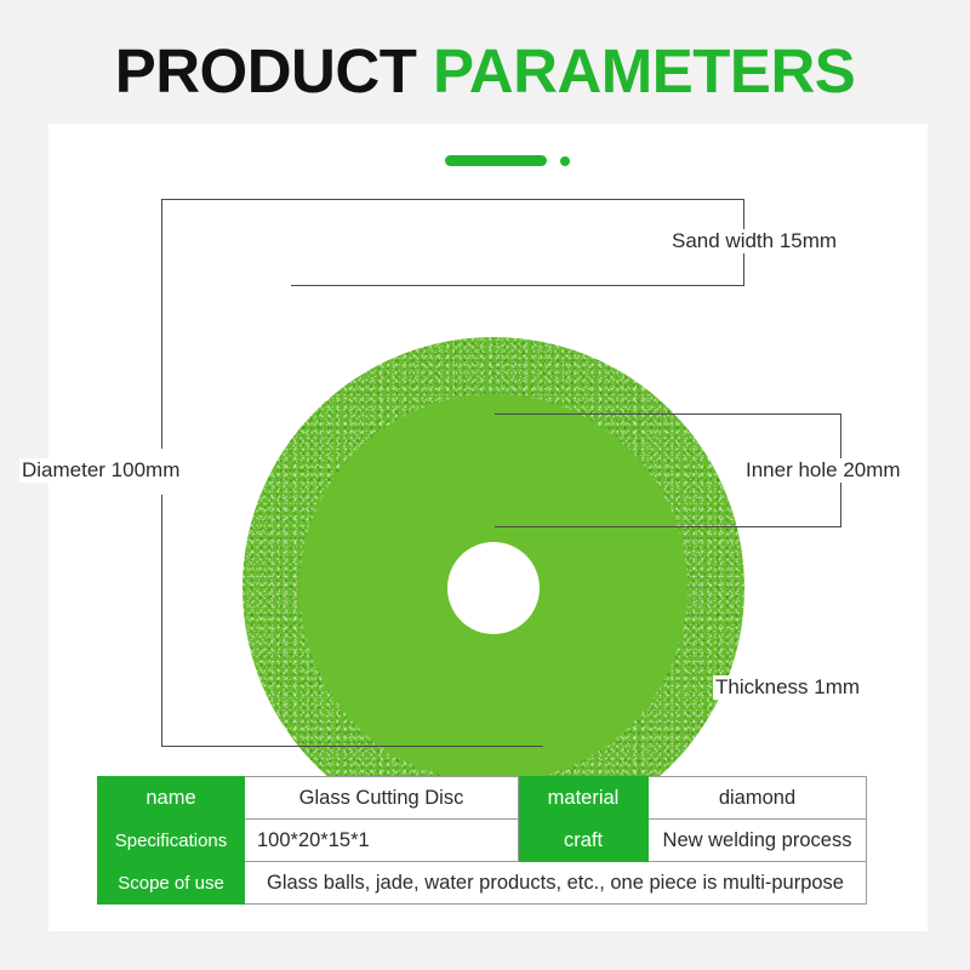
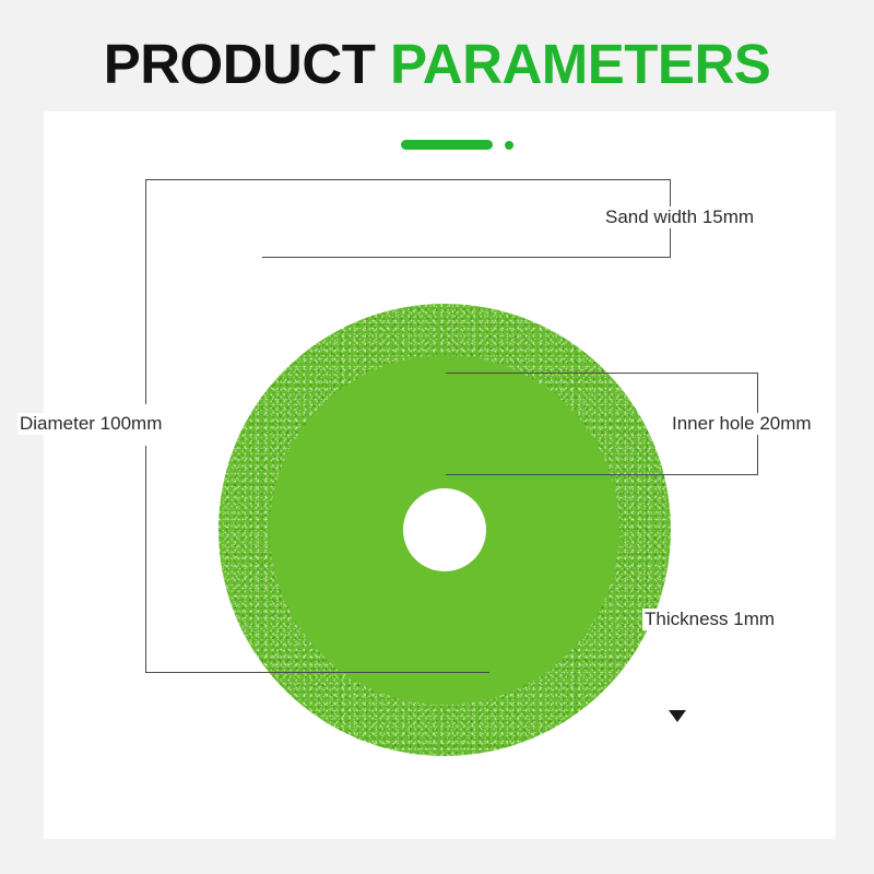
  PRODUCT PARAMETERS
  Diameter 100mm
  Sand width 15mm
  Inner hole 20mm
  Thickness 1mm
- name	Glass Cutting Disc	material	diamond
- Specifications	100*20*15*1	craft	New welding process
- Scope of use	Glass balls, jade, water products, etc., one piece is multi-purpose
